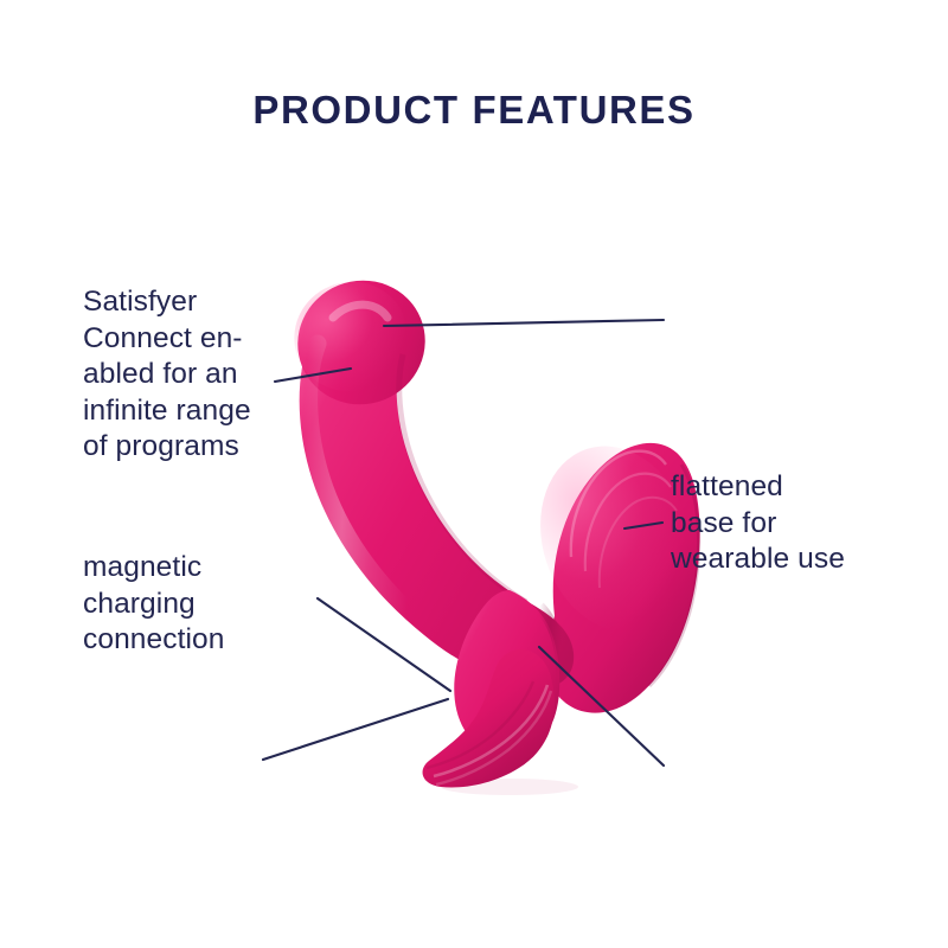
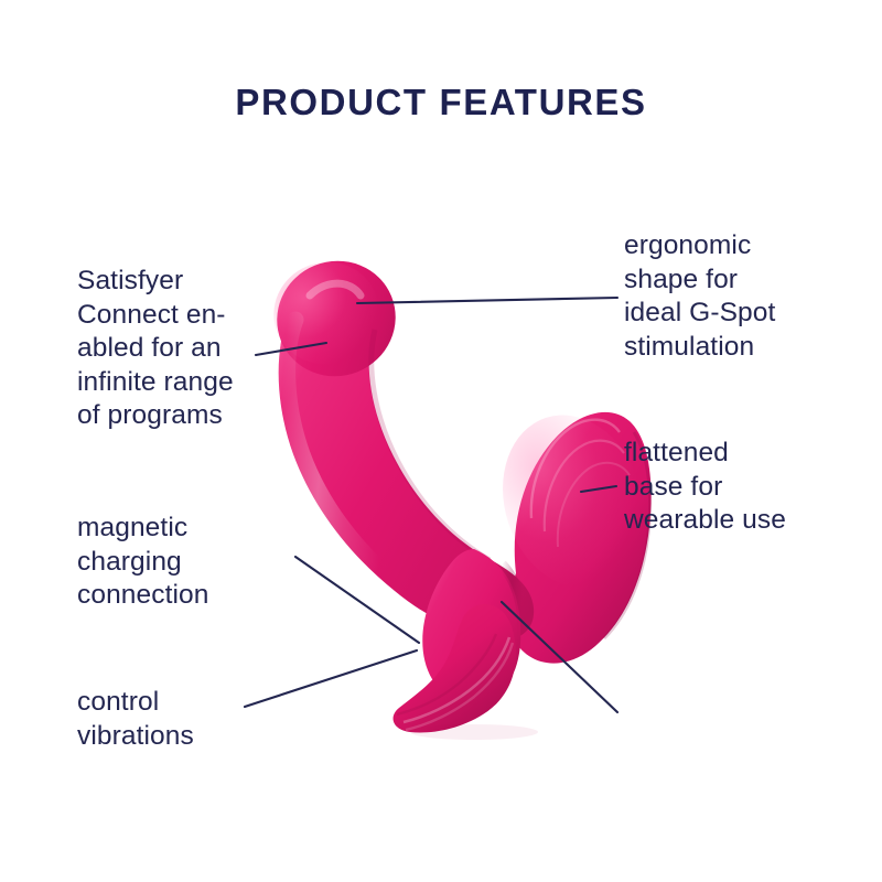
  PRODUCT FEATURES
  Satisfyer
  Connect en-
  abled for an
  infinite range
  of programs
  magnetic
  charging
  connection
+ control
+ vibrations
+ ergonomic
+ shape for
+ ideal G-Spot
+ stimulation
  flattened
  base for
  wearable use
